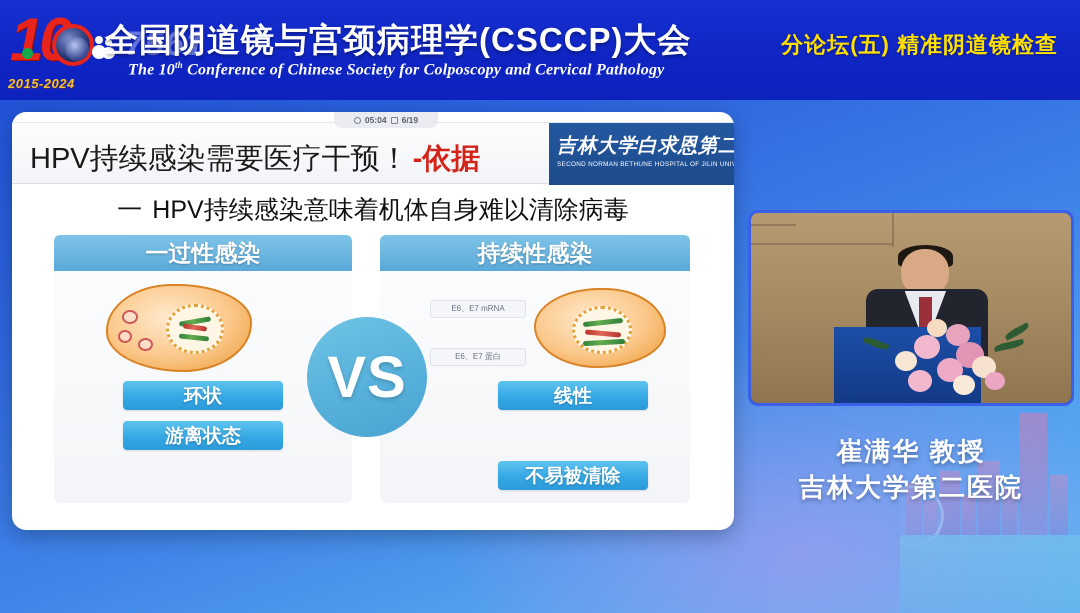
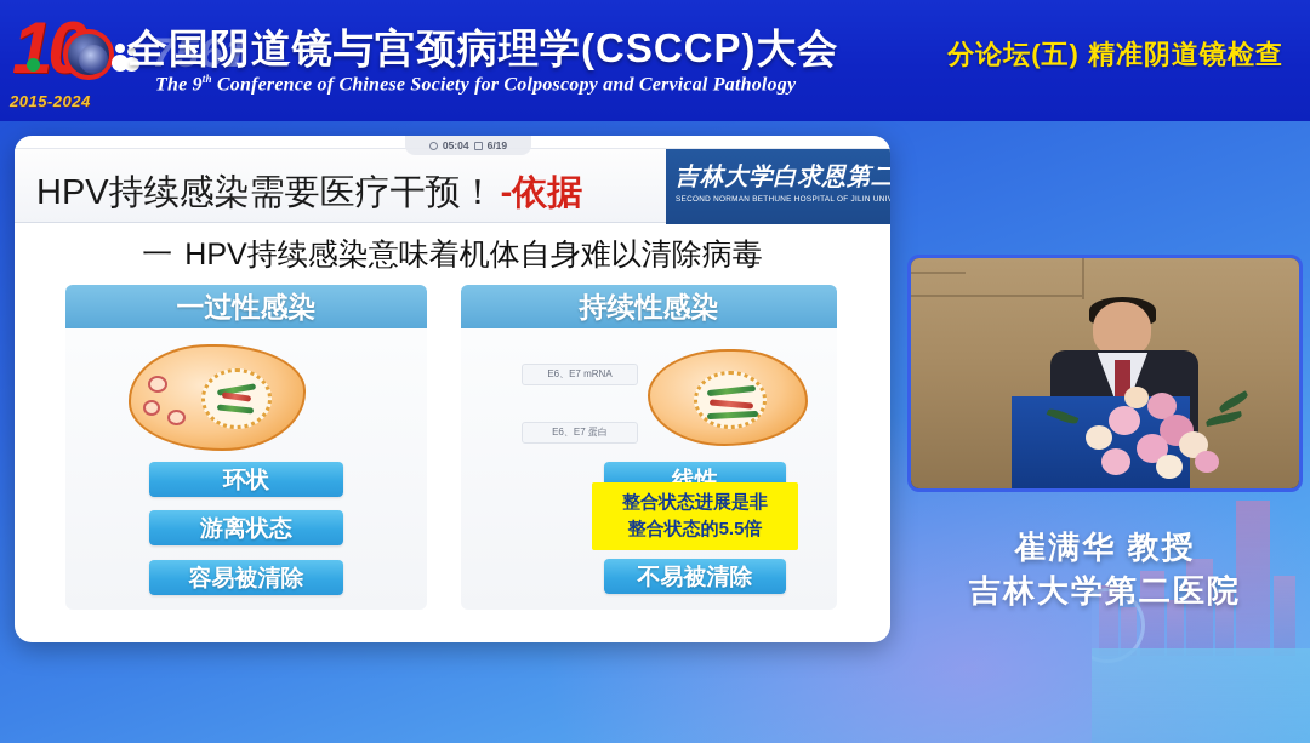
  2015-2024
  7561
  全国阴道镜与宫颈病理学(CSCCP)大会
- The 10th Conference of Chinese Society for Colposcopy and Cervical Pathology
+ The 9th Conference of Chinese Society for Colposcopy and Cervical Pathology
  分论坛(五) 精准阴道镜检查
  HPV持续感染需要医疗干预！ -依据
  吉林大学白求恩第二
  05:04
  6/19
  一 HPV持续感染意味着机体自身难以清除病毒
  一过性感染
  持续性感染
  E6、E7 mRNA
  E6、E7 蛋白
- VS
  环状
  游离状态
+ 容易被清除
  线性
  不易被清除
+ 整合状态进展是非
+ 整合状态的5.5倍
  崔满华 教授
  吉林大学第二医院
